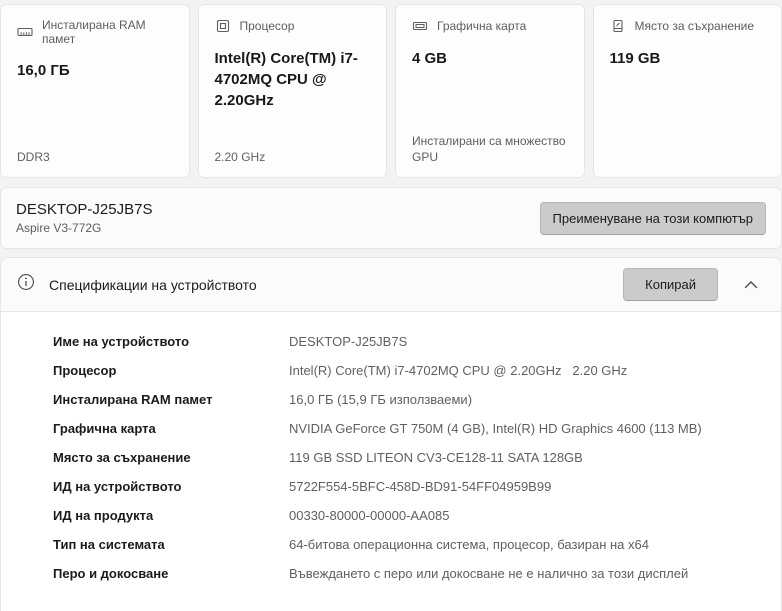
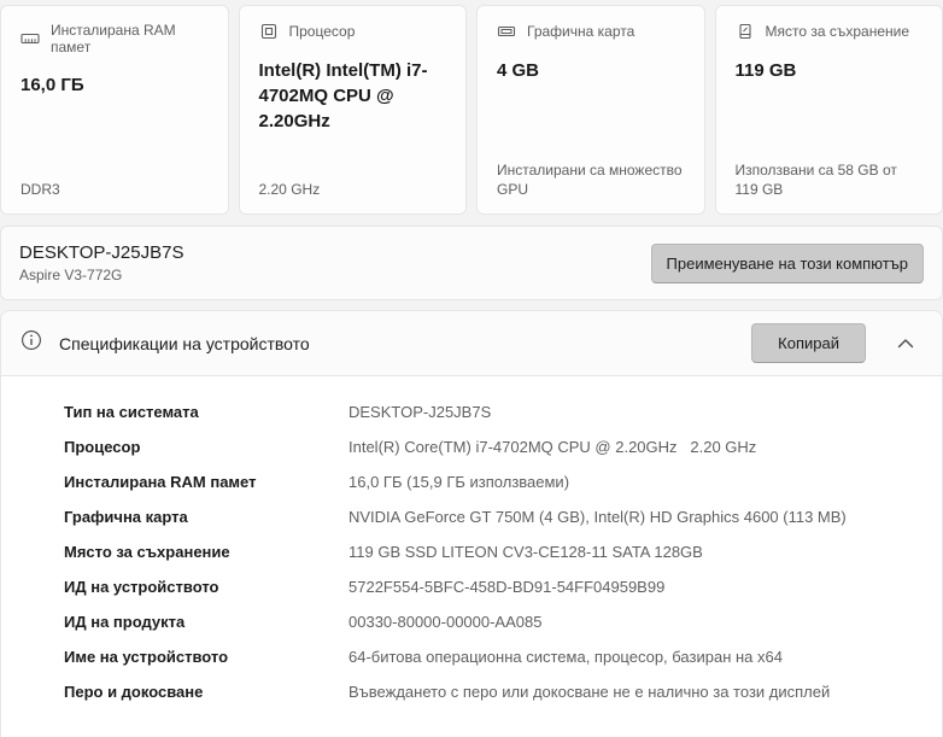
  Инсталирана RAM памет
  16,0 ГБ
  DDR3
  Процесор
- Intel(R) Core(TM) i7-4702MQ CPU @ 2.20GHz
+ Intel(R) Intel(TM) i7-4702MQ CPU @ 2.20GHz
  2.20 GHz
  Графична карта
  4 GB
  Инсталирани са множество GPU
  Място за съхранение
  119 GB
+ Използвани са 58 GB от 119 GB
  DESKTOP-J25JB7S
  Aspire V3-772G
  Преименуване на този компютър
  Спецификации на устройството
  Копирай
- Име на устройството
+ Тип на системата
  DESKTOP-J25JB7S
  Процесор
  Intel(R) Core(TM) i7-4702MQ CPU @ 2.20GHz 2.20 GHz
  Инсталирана RAM памет
  16,0 ГБ (15,9 ГБ използваеми)
  Графична карта
  NVIDIA GeForce GT 750M (4 GB), Intel(R) HD Graphics 4600 (113 MB)
  Място за съхранение
  119 GB SSD LITEON CV3-CE128-11 SATA 128GB
  ИД на устройството
  5722F554-5BFC-458D-BD91-54FF04959B99
  ИД на продукта
  00330-80000-00000-AA085
- Тип на системата
+ Име на устройството
  64-битова операционна система, процесор, базиран на x64
  Перо и докосване
  Въвеждането с перо или докосване не е налично за този дисплей
